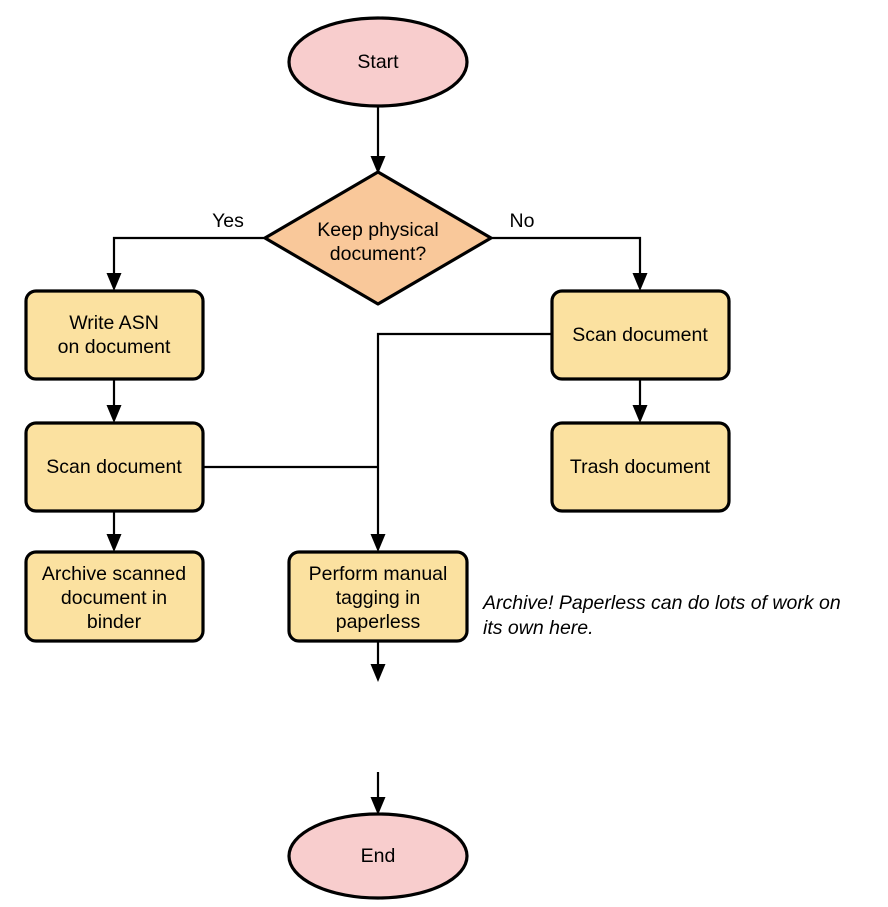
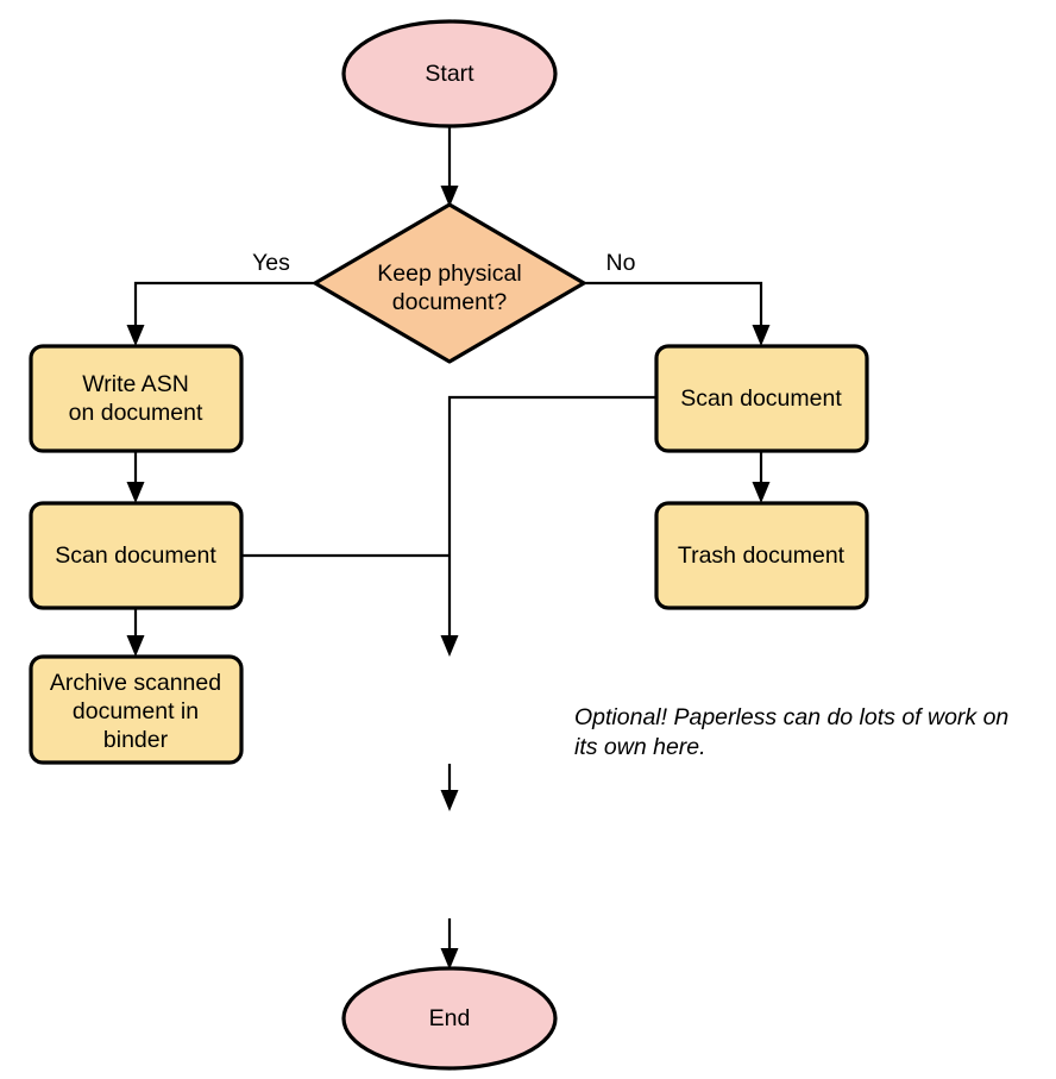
  Yes
  No
  Start
  Keep physical
  document?
  Write ASN
  on document
  Scan document
  Archive scanned
  document in
  binder
  Scan document
  Trash document
- Perform manual
- tagging in
- paperless
  End
- Archive! Paperless can do lots of work on
+ Optional! Paperless can do lots of work on
  its own here.
